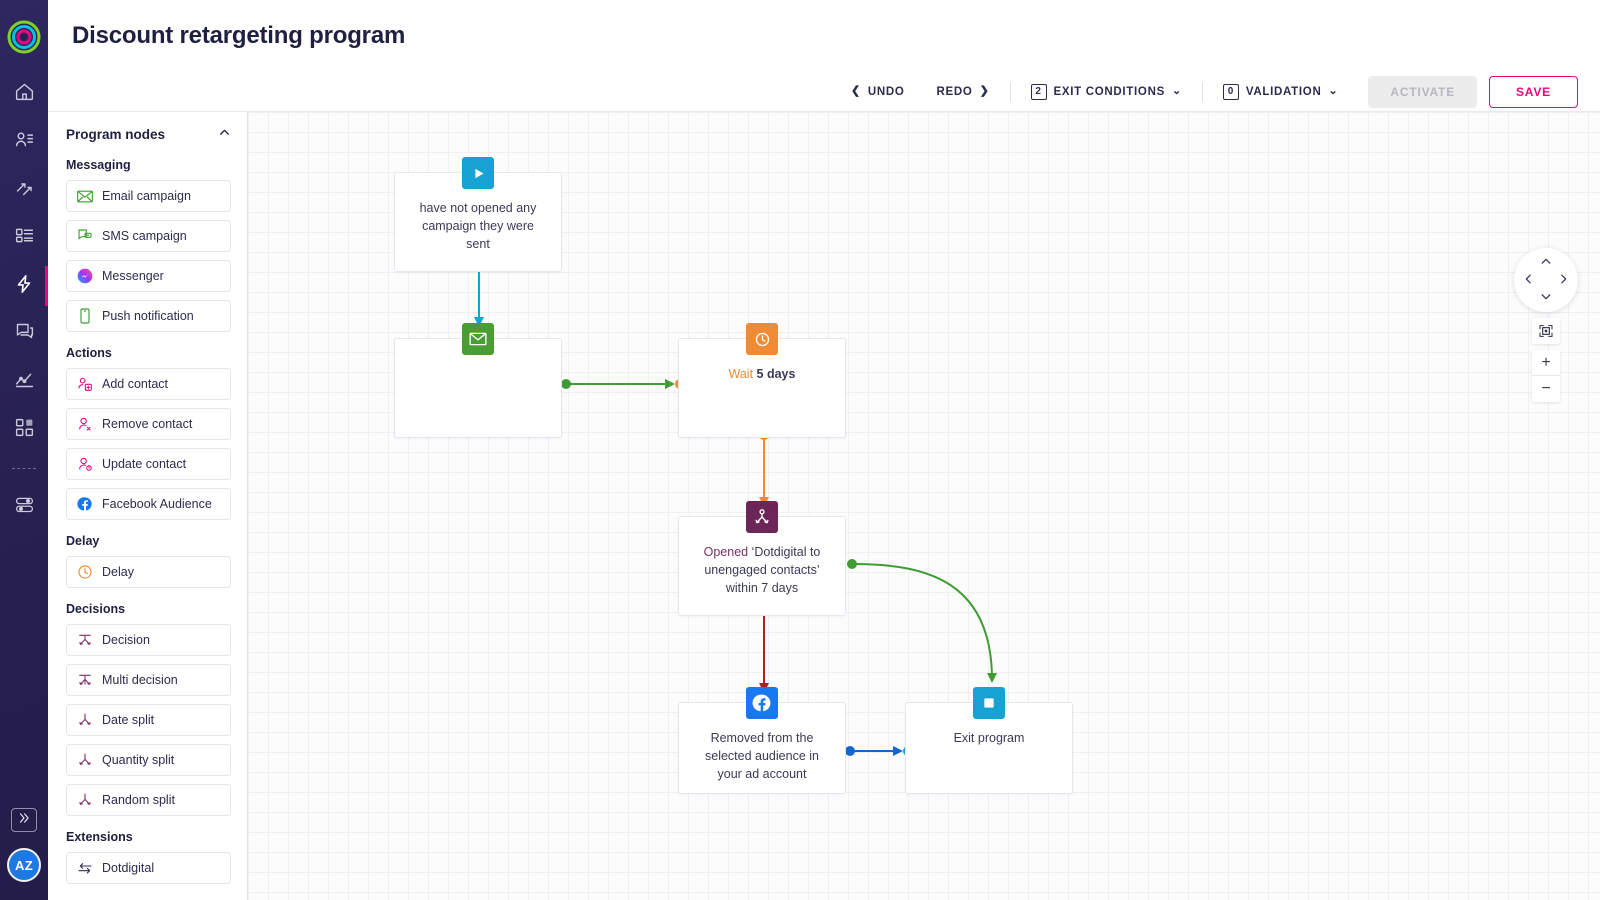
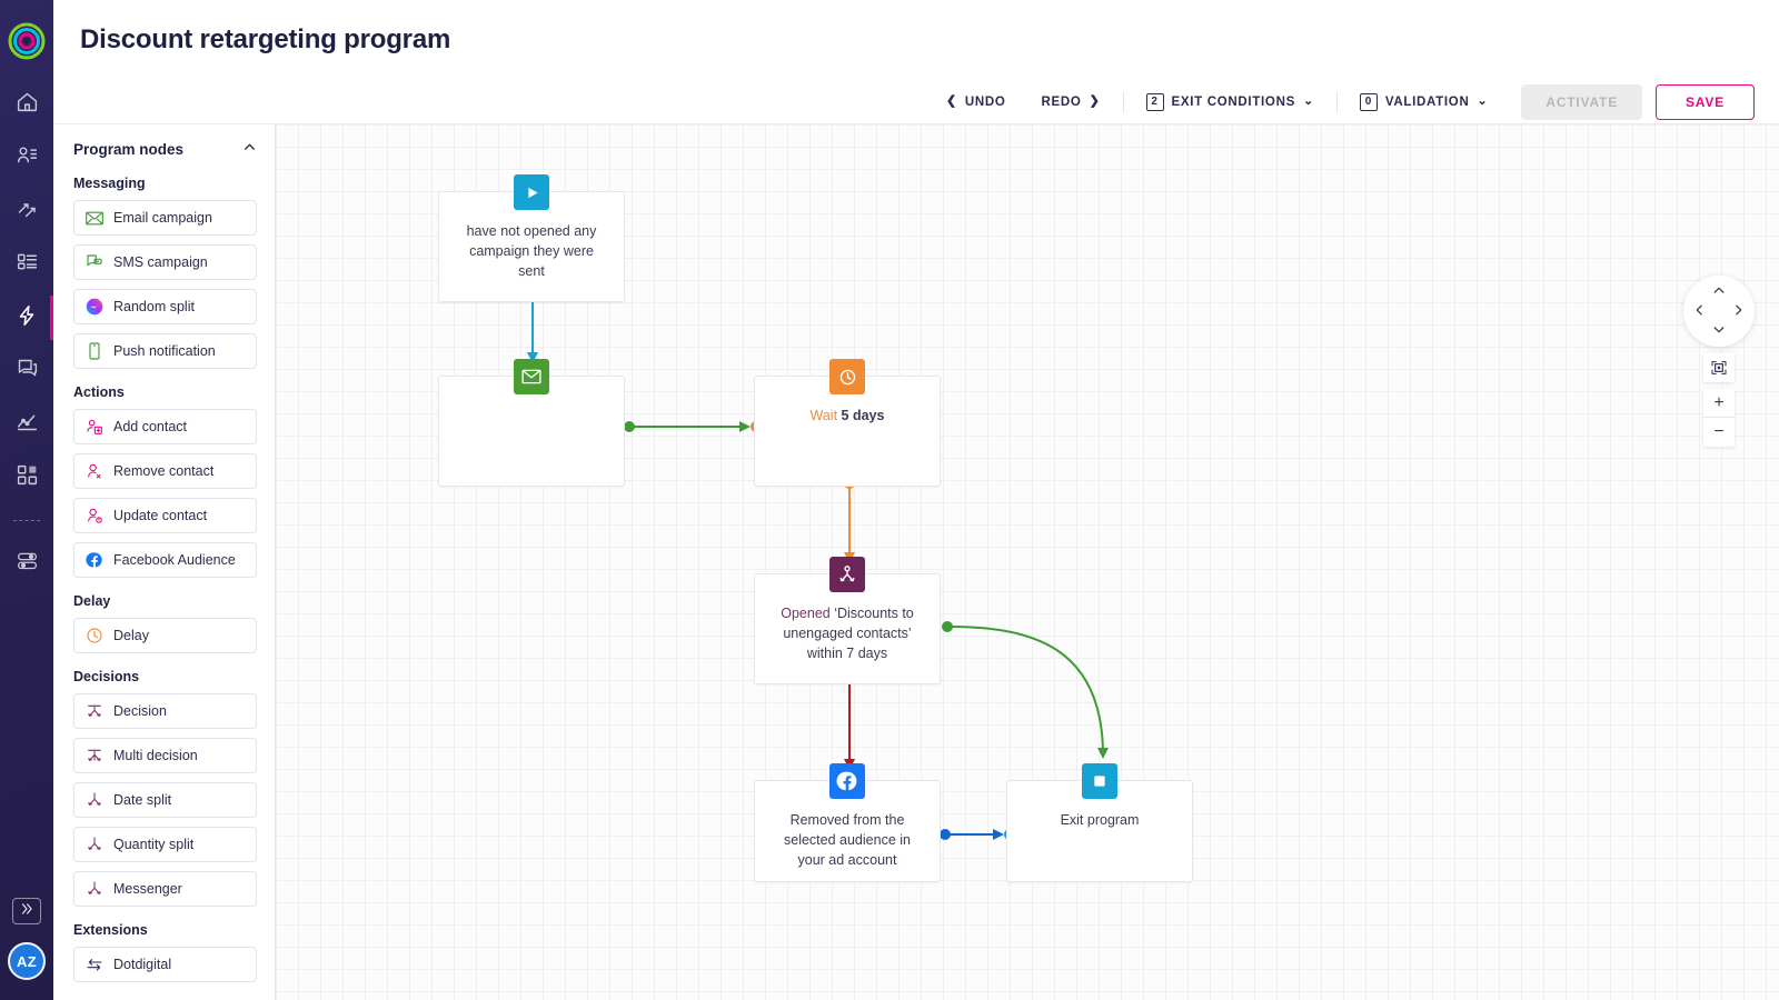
  AZ
  Discount retargeting program
  ❮
  UNDO
  REDO
  ❯
  2
  EXIT CONDITIONS
  ⌄
  0
  VALIDATION
  ⌄
  ACTIVATE
  SAVE
  Program nodes
  Messaging
  Email campaign
  SMS campaign
- Messenger
+ Random split
  Push notification
  Actions
  Add contact
  Remove contact
  Update contact
  Facebook Audience
  Delay
  Delay
  Decisions
  Decision
  Multi decision
  Date split
  Quantity split
- Random split
+ Messenger
  Extensions
  Dotdigital
  have not opened any campaign they were sent
  Wait 5 days
- Opened ‘Dotdigital to unengaged contacts’ within 7 days
+ Opened ‘Discounts to unengaged contacts’ within 7 days
  Removed from the selected audience in your ad account
  Exit program
  +
  −
